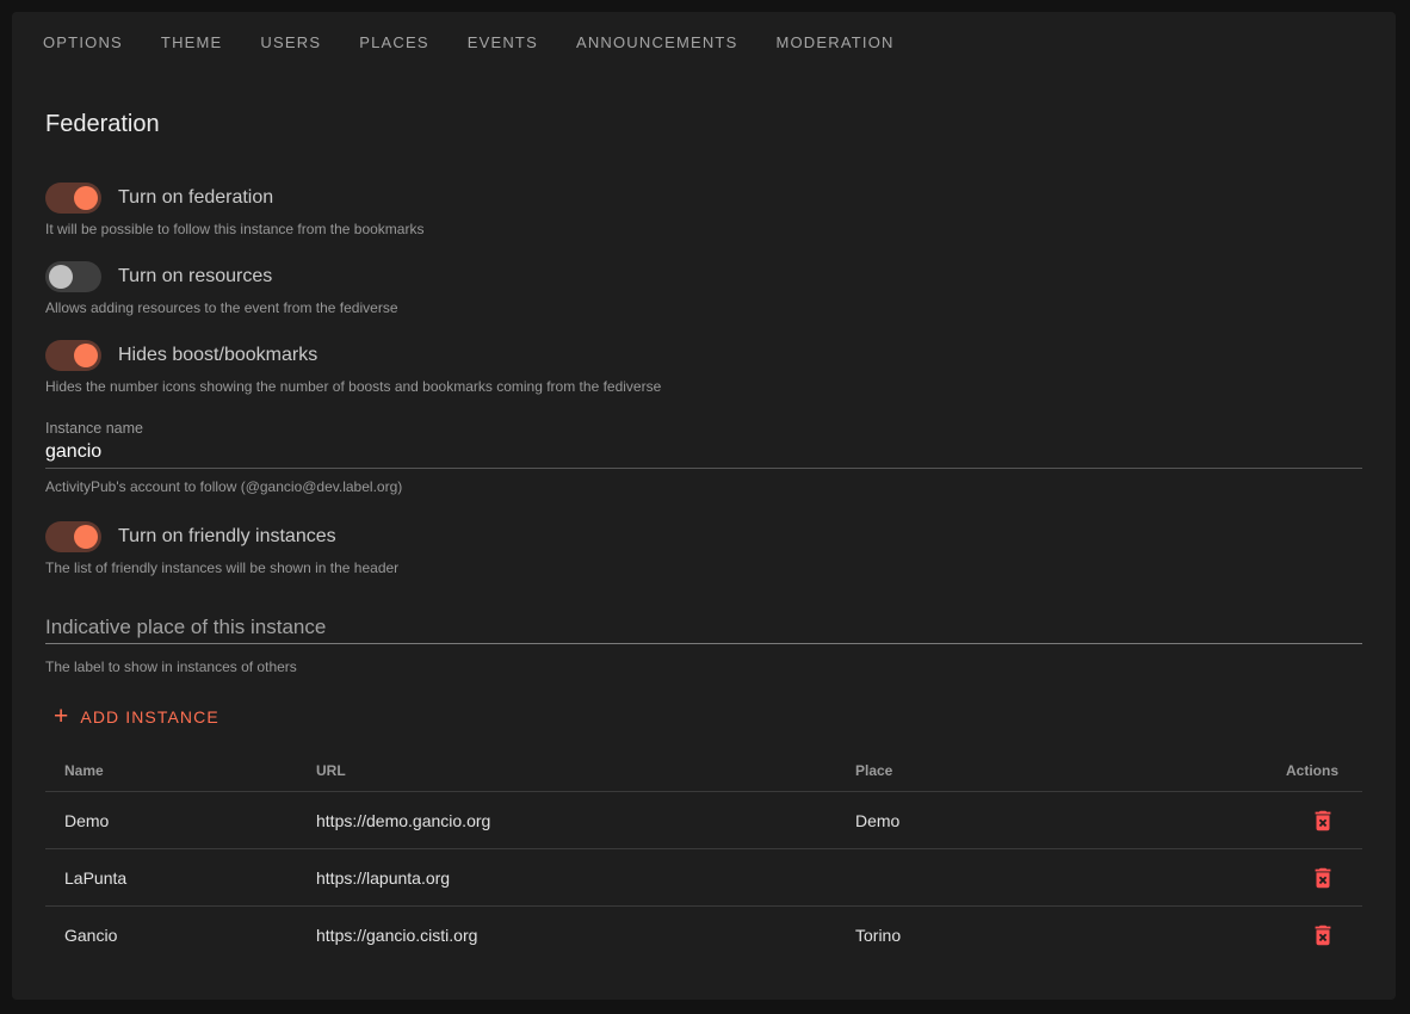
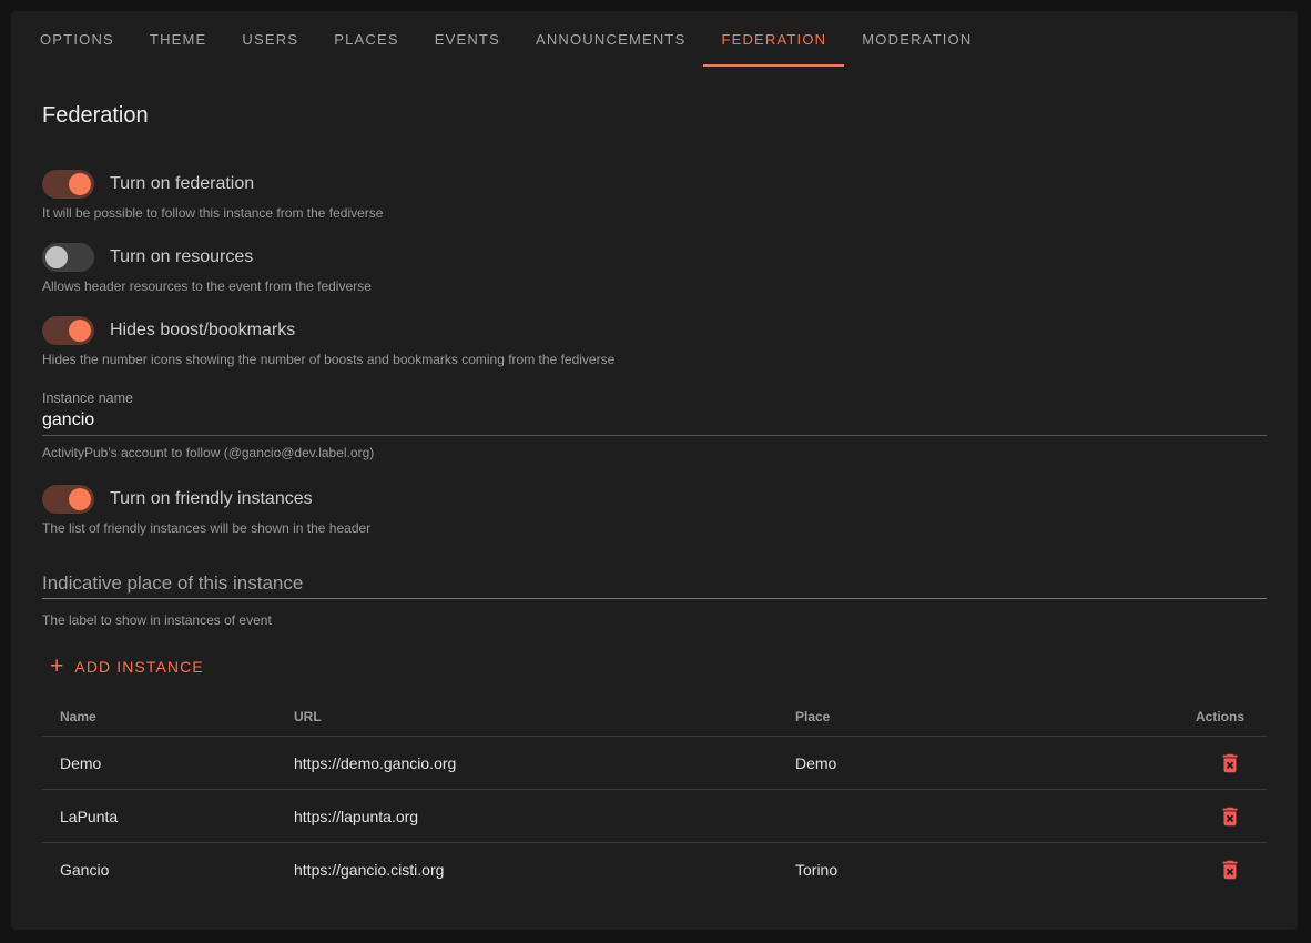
  OPTIONS
  THEME
  USERS
  PLACES
  EVENTS
  ANNOUNCEMENTS
+ FEDERATION
  MODERATION
  Federation
  Turn on federation
- It will be possible to follow this instance from the bookmarks
+ It will be possible to follow this instance from the fediverse
  Turn on resources
- Allows adding resources to the event from the fediverse
+ Allows header resources to the event from the fediverse
  Hides boost/bookmarks
  Hides the number icons showing the number of boosts and bookmarks coming from the fediverse
  Instance name
  gancio
  ActivityPub's account to follow (@gancio@dev.label.org)
  Turn on friendly instances
  The list of friendly instances will be shown in the header
  Indicative place of this instance
- The label to show in instances of others
+ The label to show in instances of event
  +
  ADD INSTANCE
  Name
  URL
  Place
  Actions
  Demo
  https://demo.gancio.org
  Demo
  LaPunta
  https://lapunta.org
  Gancio
  https://gancio.cisti.org
  Torino
